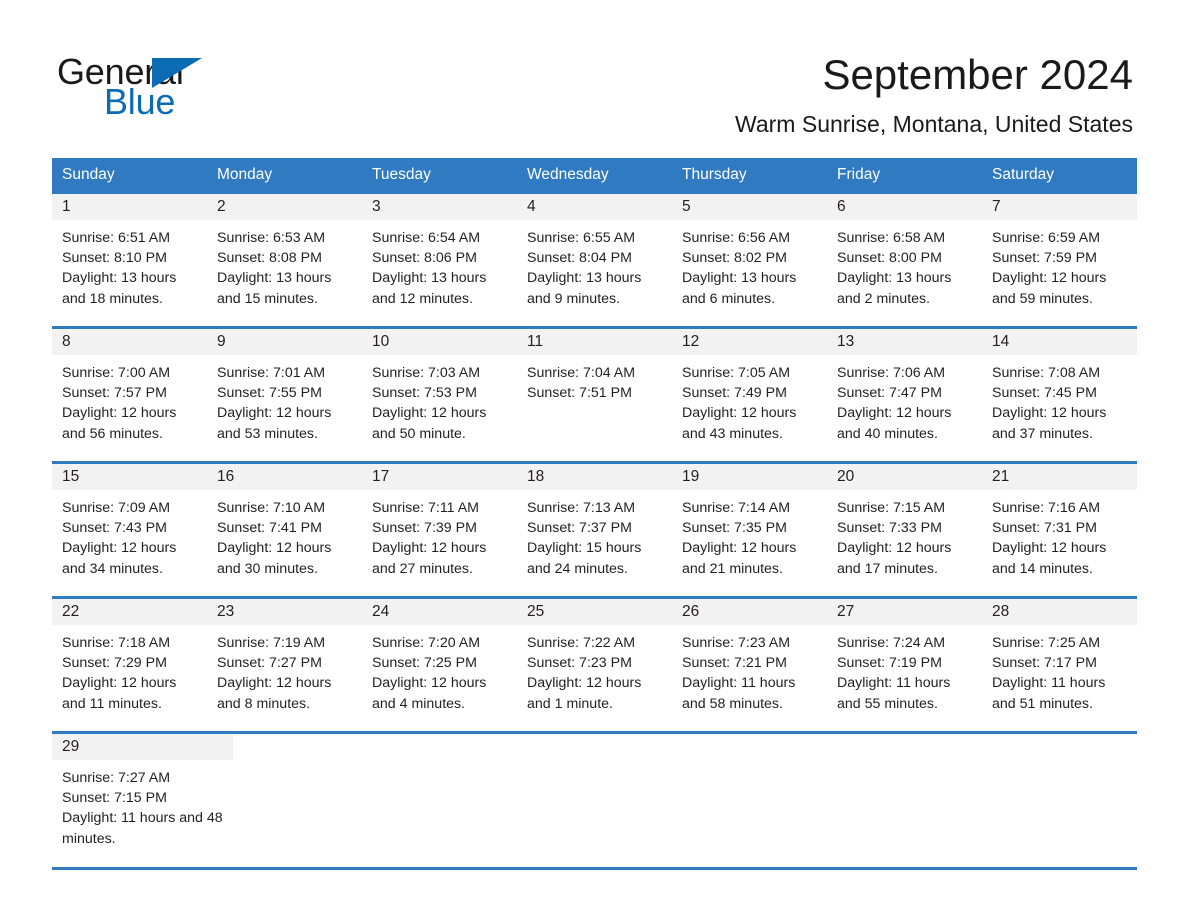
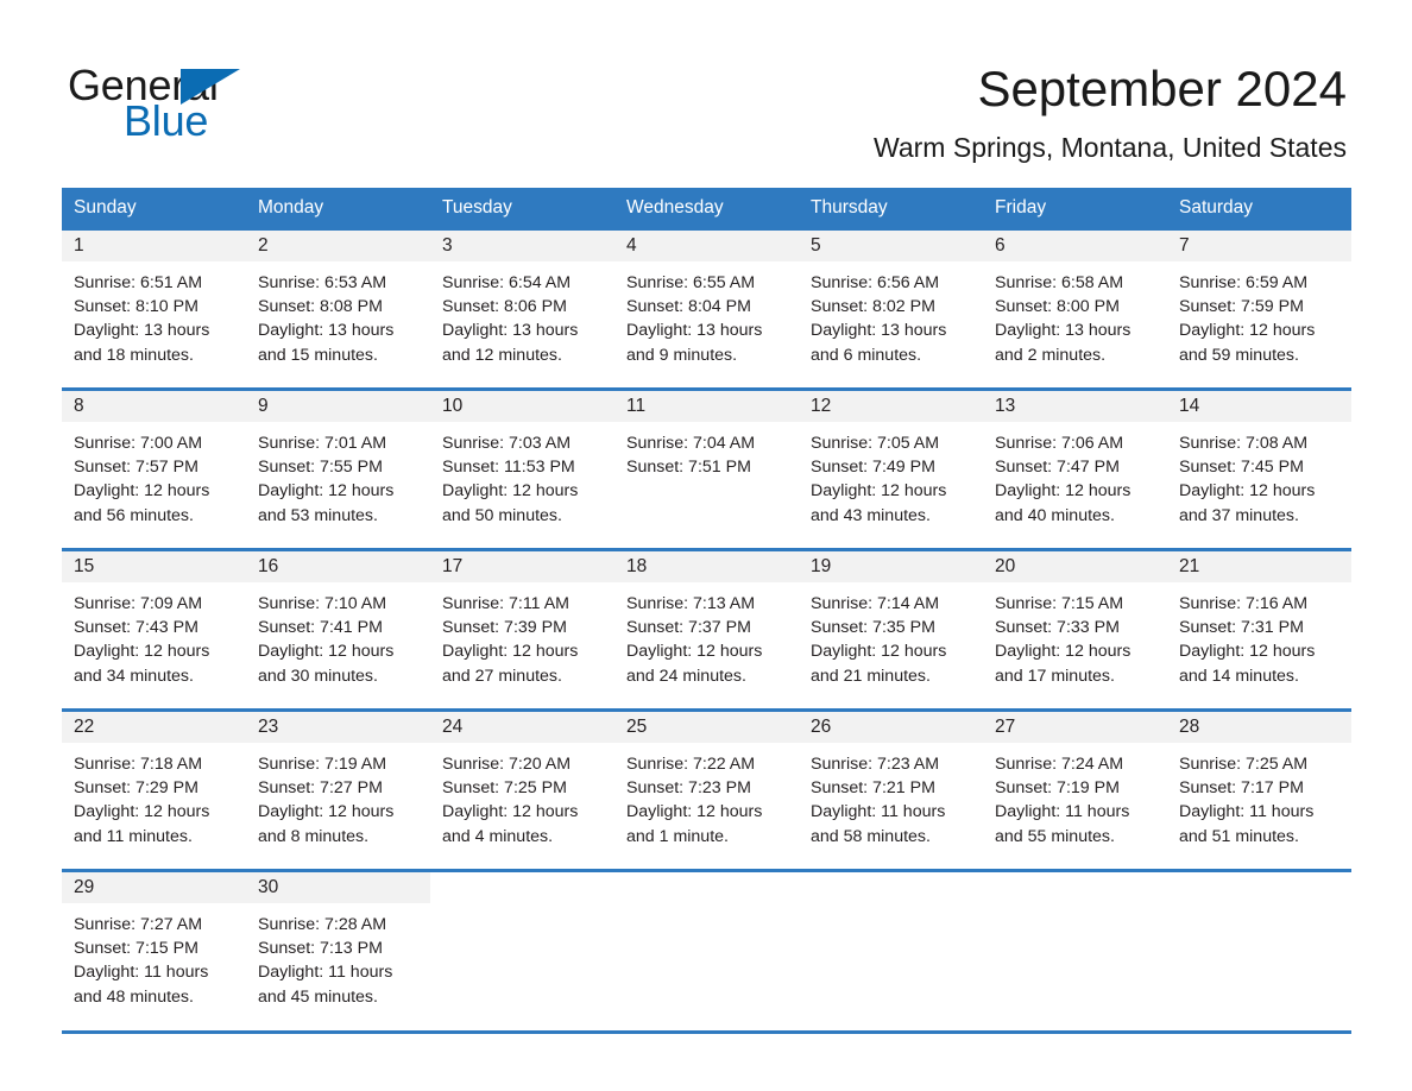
  General
  Blue
  September 2024
- Warm Sunrise, Montana, United States
+ Warm Springs, Montana, United States
  Sunday
  Monday
  Tuesday
  Wednesday
  Thursday
  Friday
  Saturday
  1
  Sunrise: 6:51 AM
  Sunset: 8:10 PM
  Daylight: 13 hours and 18 minutes.
  2
  Sunrise: 6:53 AM
  Sunset: 8:08 PM
  Daylight: 13 hours and 15 minutes.
  3
  Sunrise: 6:54 AM
  Sunset: 8:06 PM
  Daylight: 13 hours and 12 minutes.
  4
  Sunrise: 6:55 AM
  Sunset: 8:04 PM
  Daylight: 13 hours and 9 minutes.
  5
  Sunrise: 6:56 AM
  Sunset: 8:02 PM
  Daylight: 13 hours and 6 minutes.
  6
  Sunrise: 6:58 AM
  Sunset: 8:00 PM
  Daylight: 13 hours and 2 minutes.
  7
  Sunrise: 6:59 AM
  Sunset: 7:59 PM
  Daylight: 12 hours and 59 minutes.
  8
  Sunrise: 7:00 AM
  Sunset: 7:57 PM
  Daylight: 12 hours and 56 minutes.
  9
  Sunrise: 7:01 AM
  Sunset: 7:55 PM
  Daylight: 12 hours and 53 minutes.
  10
  Sunrise: 7:03 AM
- Sunset: 7:53 PM
+ Sunset: 11:53 PM
- Daylight: 12 hours and 50 minute.
+ Daylight: 12 hours and 50 minutes.
  11
  Sunrise: 7:04 AM
  Sunset: 7:51 PM
  12
  Sunrise: 7:05 AM
  Sunset: 7:49 PM
  Daylight: 12 hours and 43 minutes.
  13
  Sunrise: 7:06 AM
  Sunset: 7:47 PM
  Daylight: 12 hours and 40 minutes.
  14
  Sunrise: 7:08 AM
  Sunset: 7:45 PM
  Daylight: 12 hours and 37 minutes.
  15
  Sunrise: 7:09 AM
  Sunset: 7:43 PM
  Daylight: 12 hours and 34 minutes.
  16
  Sunrise: 7:10 AM
  Sunset: 7:41 PM
  Daylight: 12 hours and 30 minutes.
  17
  Sunrise: 7:11 AM
  Sunset: 7:39 PM
  Daylight: 12 hours and 27 minutes.
  18
  Sunrise: 7:13 AM
  Sunset: 7:37 PM
- Daylight: 15 hours and 24 minutes.
+ Daylight: 12 hours and 24 minutes.
  19
  Sunrise: 7:14 AM
  Sunset: 7:35 PM
  Daylight: 12 hours and 21 minutes.
  20
  Sunrise: 7:15 AM
  Sunset: 7:33 PM
  Daylight: 12 hours and 17 minutes.
  21
  Sunrise: 7:16 AM
  Sunset: 7:31 PM
  Daylight: 12 hours and 14 minutes.
  22
  Sunrise: 7:18 AM
  Sunset: 7:29 PM
  Daylight: 12 hours and 11 minutes.
  23
  Sunrise: 7:19 AM
  Sunset: 7:27 PM
  Daylight: 12 hours and 8 minutes.
  24
  Sunrise: 7:20 AM
  Sunset: 7:25 PM
  Daylight: 12 hours and 4 minutes.
  25
  Sunrise: 7:22 AM
  Sunset: 7:23 PM
  Daylight: 12 hours and 1 minute.
  26
  Sunrise: 7:23 AM
  Sunset: 7:21 PM
  Daylight: 11 hours and 58 minutes.
  27
  Sunrise: 7:24 AM
  Sunset: 7:19 PM
  Daylight: 11 hours and 55 minutes.
  28
  Sunrise: 7:25 AM
  Sunset: 7:17 PM
  Daylight: 11 hours and 51 minutes.
  29
  Sunrise: 7:27 AM
  Sunset: 7:15 PM
  Daylight: 11 hours and 48 minutes.
+ 30
+ Sunrise: 7:28 AM
+ Sunset: 7:13 PM
+ Daylight: 11 hours and 45 minutes.
